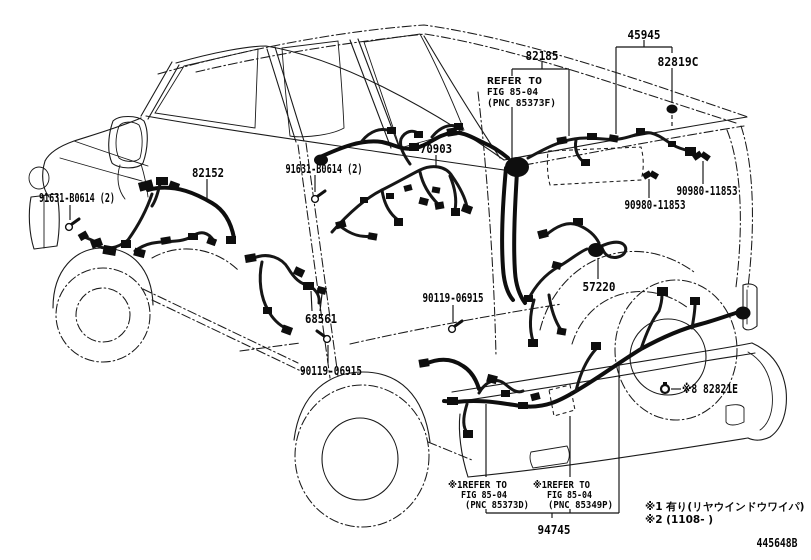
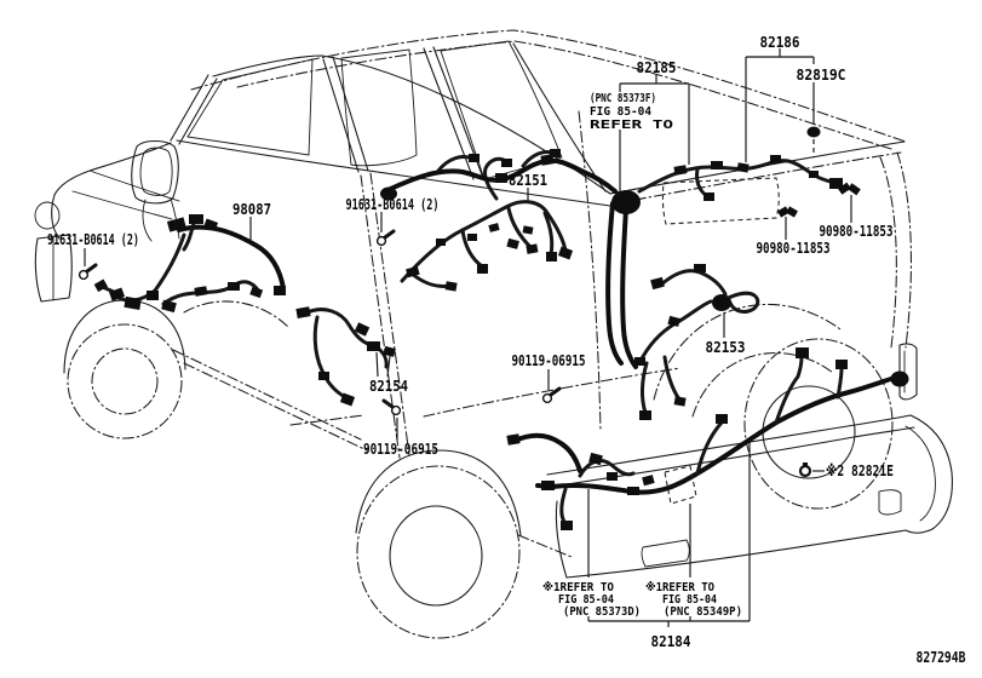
  82185
- 45945
+ 82186
  82819C
- 70903
+ 82151
- 82152
+ 98087
- 57220
+ 82153
- 68561
+ 82154
- 94745
+ 82184
- ※8 82821E
+ ※2 82821E
  90980-11853
  90980-11853
  90119-06915
  90119-06915
  91631-B0614 (2)
  91631-B0614 (2)
- REFER TO
+ (PNC 85373F)
  FIG 85-04
- (PNC 85373F)
+ REFER TO
  ※1REFER TO
  FIG 85-04
  (PNC 85373D)
  ※1REFER TO
  FIG 85-04
  (PNC 85349P)
- ※1 有り(リヤウインドウワイパ)
- ※2 (1108- )
- 445648B
+ 827294B
